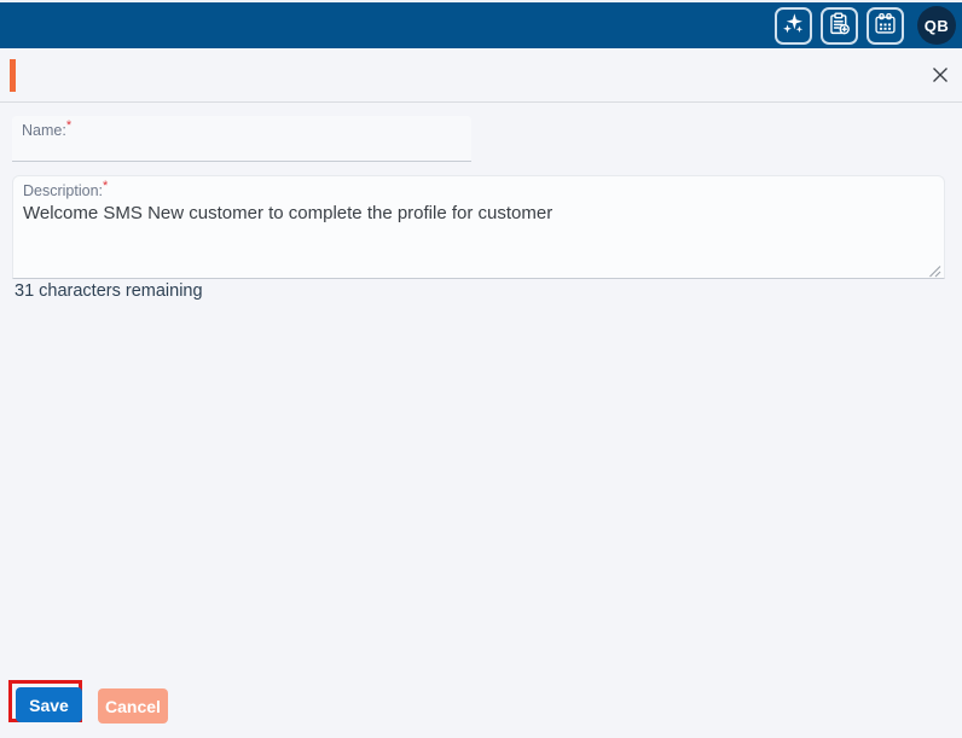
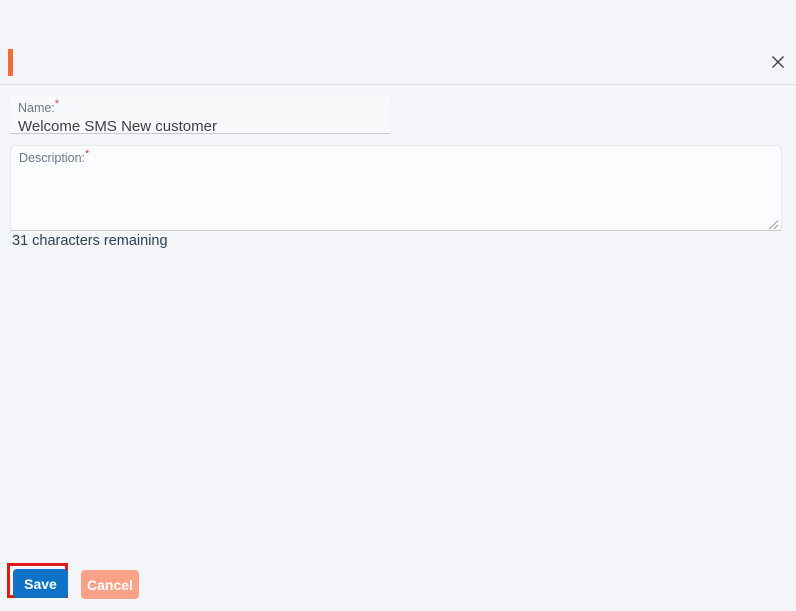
- QB
  Name:*
+ Welcome SMS New customer
  Description:*
- Welcome SMS New customer to complete the profile for customer
  31 characters remaining
  Save
  Cancel
